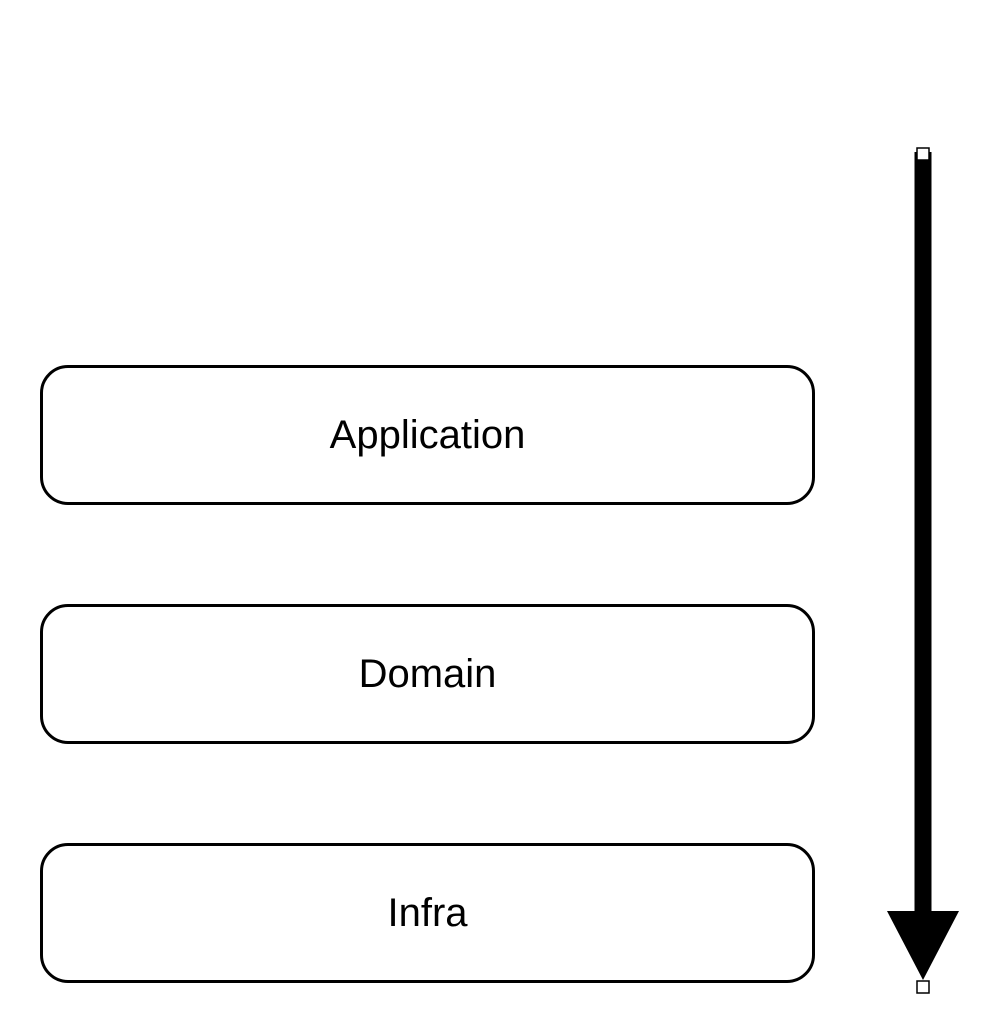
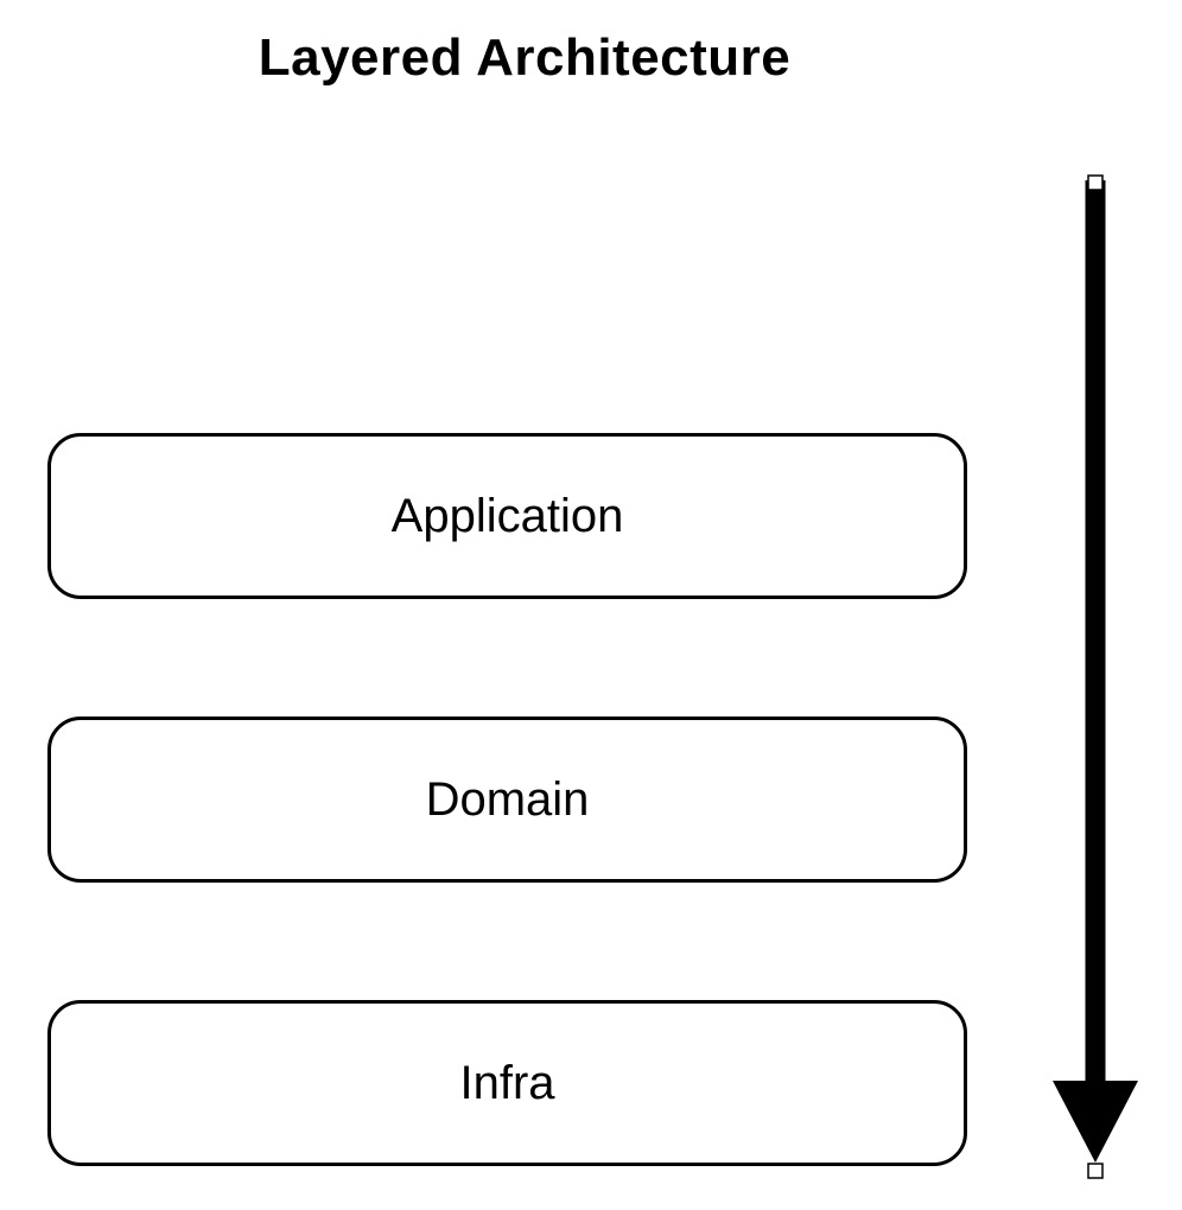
+ Layered Architecture
  Application
  Domain
  Infra
